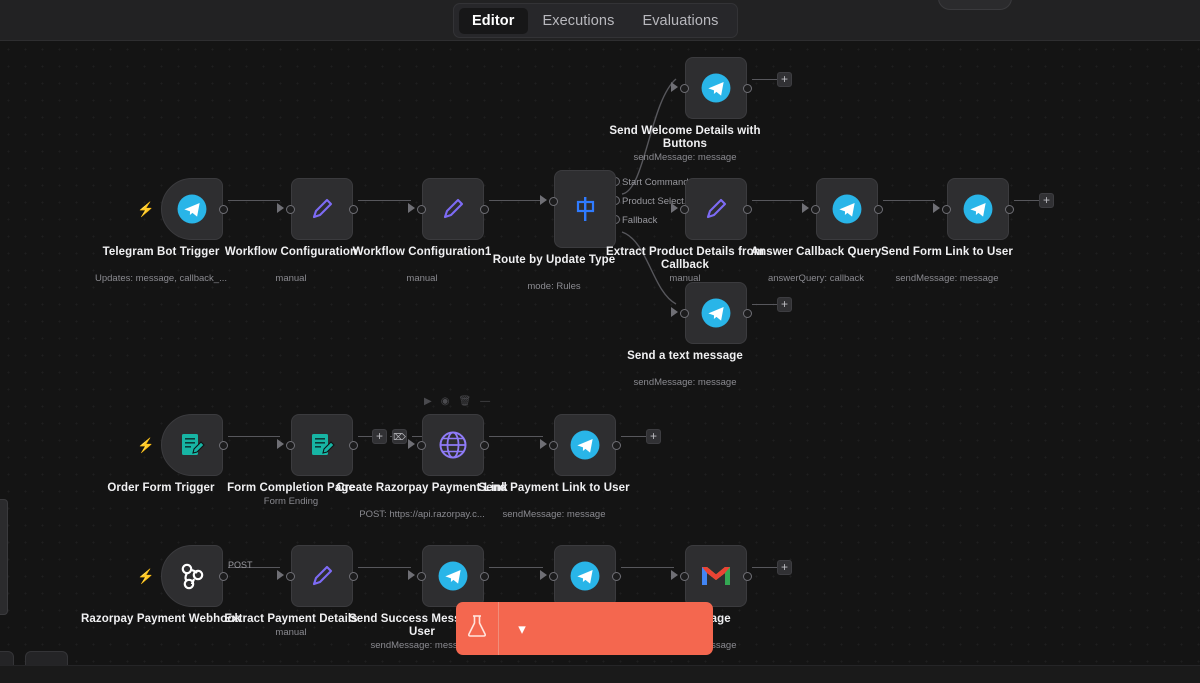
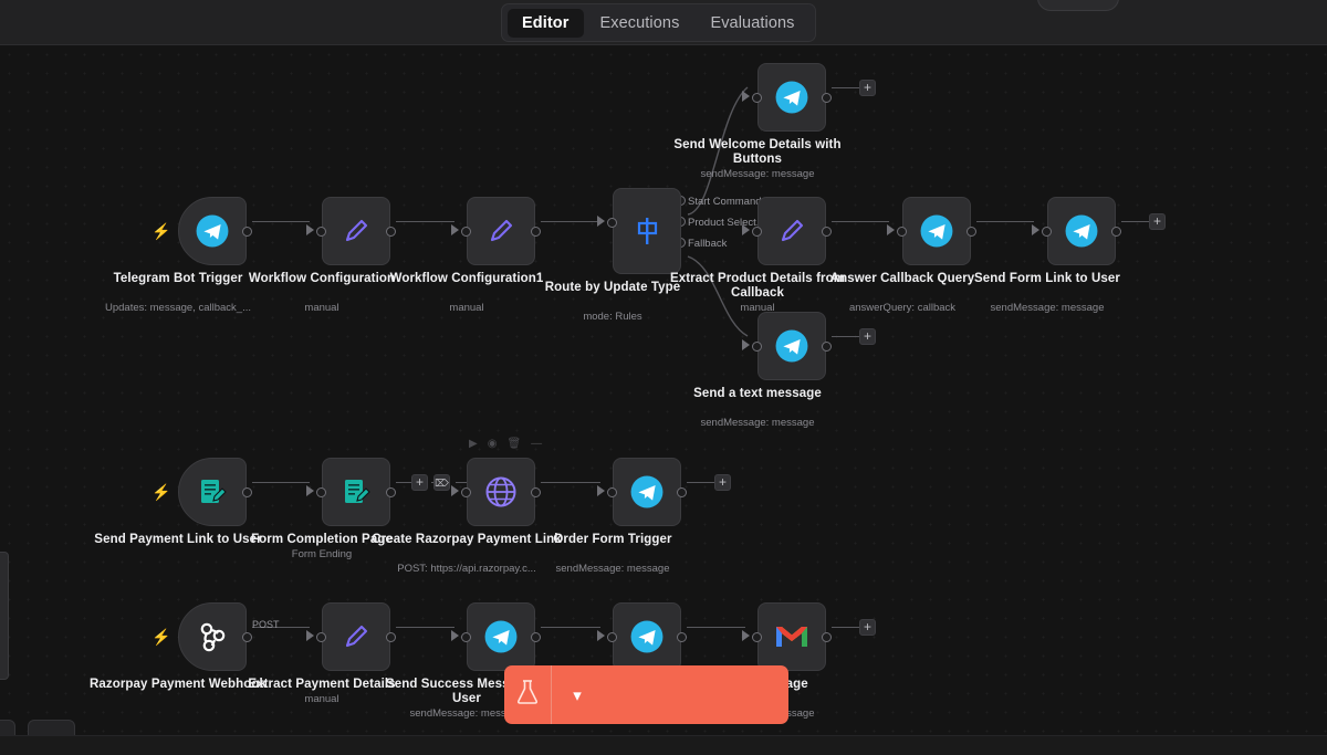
  Editor
  Executions
  Evaluations
  Start Comman
  Product Select
  Fallback
  POST
  +
  ⌦
  +
  +
  +
  +
  +
  ▶
  ◉
  🗑
  —
  ⚡
  Telegram Bot Trigger
  Updates: message, callback_...
  Workflow Configuration
  manual
  Workflow Configuration1
  manual
  Route by Update Type
  mode: Rules
  Send Welcome Details with Buttons
  sendMessage: message
  Extract Product Details from Callback
  manual
  Answer Callback Query
  answerQuery: callback
  Send Form Link to User
  sendMessage: message
  Send a text message
  sendMessage: message
  ⚡
- Order Form Trigger
+ Send Payment Link to User
  Form Completion Page
  Form Ending
  Create Razorpay Payment Link
  POST: https://api.razorpay.c...
- Send Payment Link to User
+ Order Form Trigger
  sendMessage: message
  ⚡
  Razorpay Payment Webhook
  Extract Payment Details
  manual
  Send Success Mes User
  sendMessage: mes
  ▾
